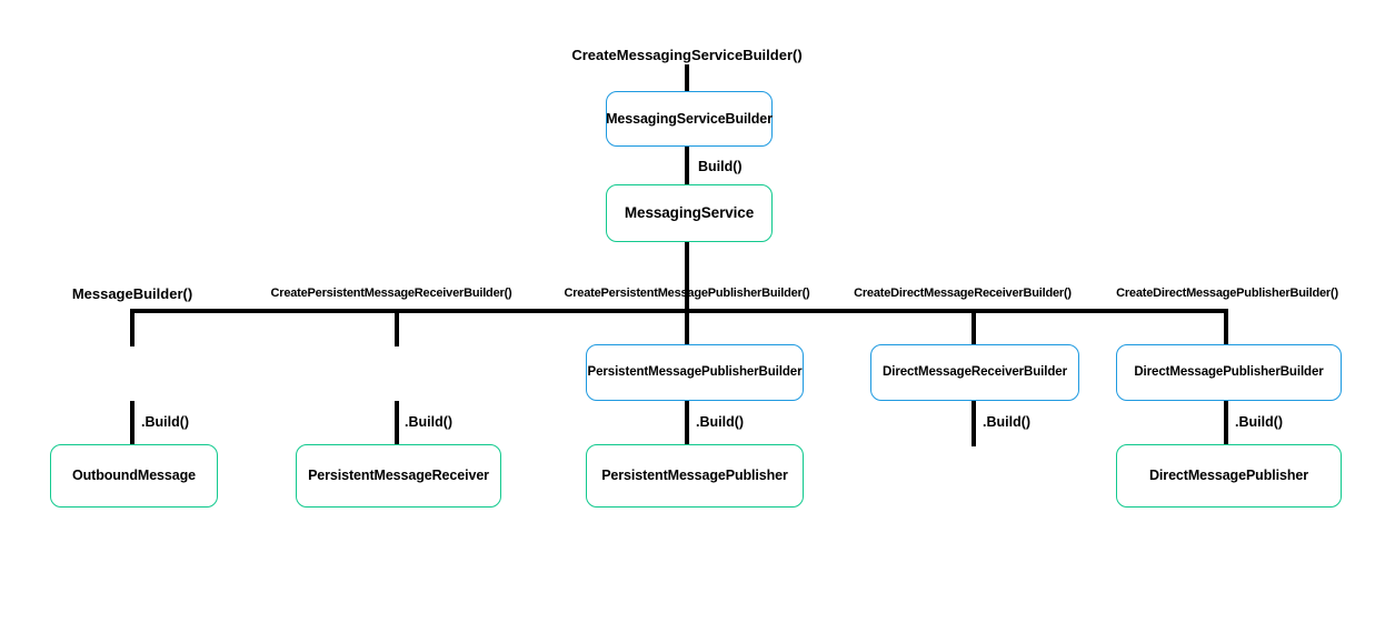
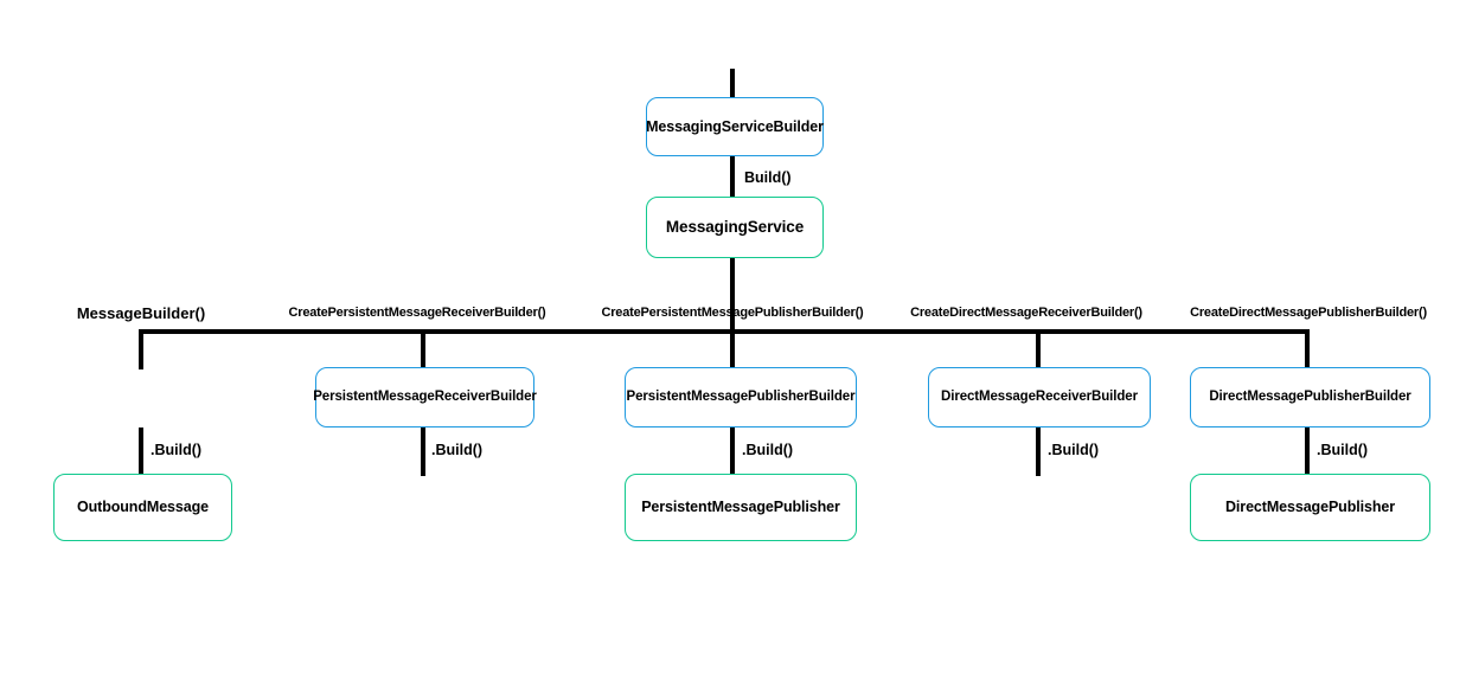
- CreateMessagingServiceBuilder()
  MessagingServiceBuilder
  Build()
  MessagingService
  MessageBuilder()
  .Build()
  OutboundMessage
  CreatePersistentMessageReceiverBuilder()
+ PersistentMessageReceiverBuilder
  .Build()
- PersistentMessageReceiver
  CreatePersistentMessagePublisherBuilder()
  PersistentMessagePublisherBuilder
  .Build()
  PersistentMessagePublisher
  CreateDirectMessageReceiverBuilder()
  DirectMessageReceiverBuilder
  .Build()
  CreateDirectMessagePublisherBuilder()
  DirectMessagePublisherBuilder
  .Build()
  DirectMessagePublisher
